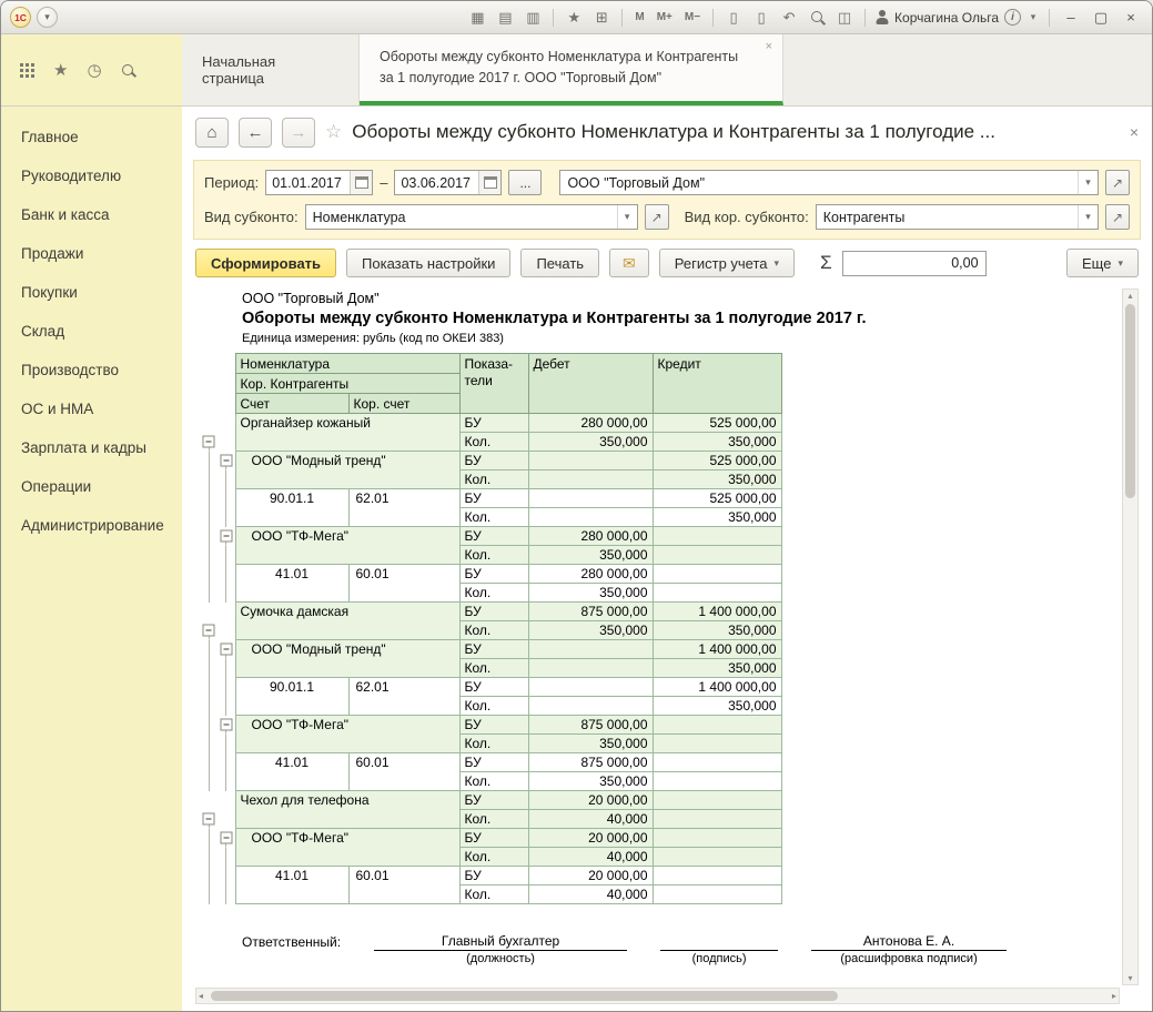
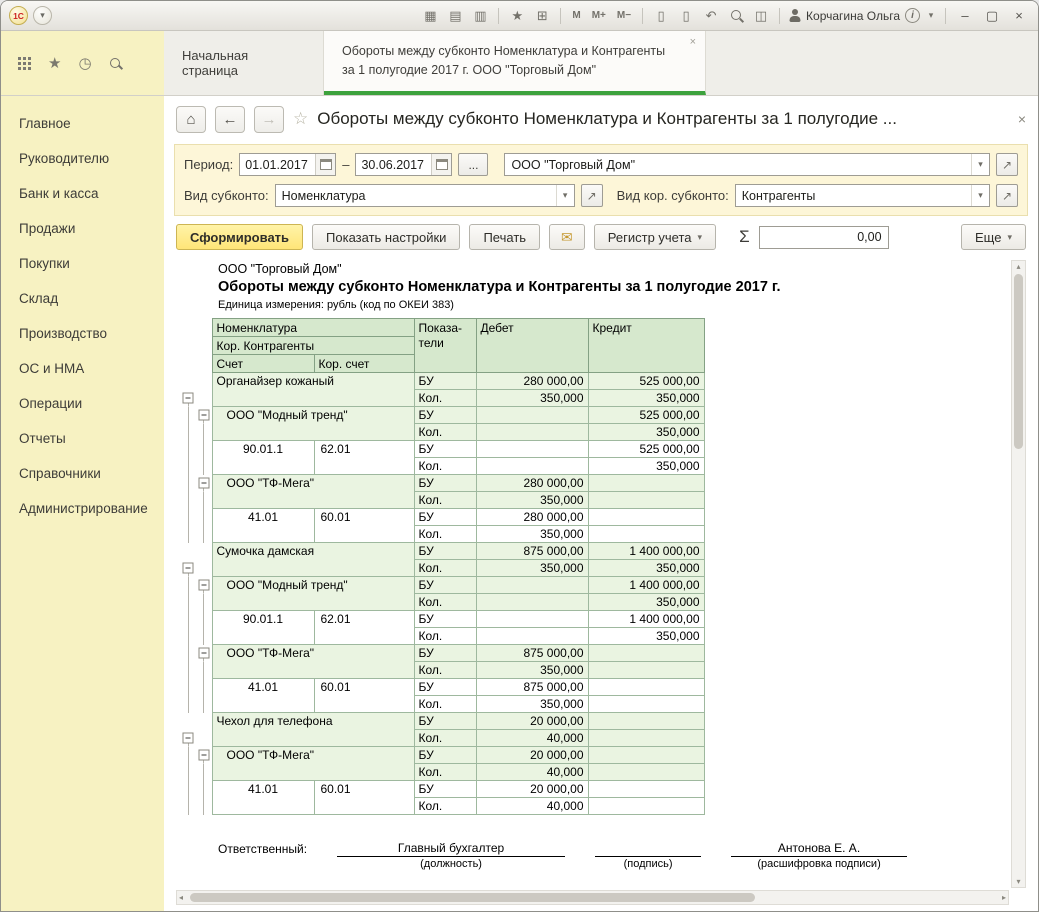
  1С
  ▾
  ▦
  ▤
  ▥
  ★
  ⊞
  M
  M+
  M−
  ▯
  ▯
  ↶
  ◫
  Корчагина Ольга
  i
  ▾
  –
  ▢
  ×
  ★
  ◷
  Начальная страница
  Обороты между субконто Номенклатура и Контрагенты
  за 1 полугодие 2017 г. ООО "Торговый Дом"
  ×
  Главное
  Руководителю
  Банк и касса
  Продажи
  Покупки
  Склад
  Производство
  ОС и НМА
- Зарплата и кадры
  Операции
+ Отчеты
+ Справочники
  Администрирование
  ⌂
  ←
  →
  ☆
  Обороты между субконто Номенклатура и Контрагенты за 1 полугодие ...
  ×
  Период:
  01.01.2017
  –
- 03.06.2017
+ 30.06.2017
  ...
  ООО "Торговый Дом"
  ▾
  ↗
  Вид субконто:
  Номенклатура
  ▾
  ↗
  Вид кор. субконто:
  Контрагенты
  ▾
  ↗
  Сформировать
  Показать настройки
  Печать
  ✉
  Регистр учета
  ▾
  Σ
  0,00
  Еще
  ▾
  ООО "Торговый Дом"
  Обороты между субконто Номенклатура и Контрагенты за 1 полугодие 2017 г.
  Единица измерения: рубль (код по ОКЕИ 383)
  		Номенклатура	Показа- тели	Дебет	Кредит
  Кор. Контрагенты
  Счет	Кор. счет
  		Органайзер кожаный	БУ	280 000,00	525 000,00
  		Кол.	350,000	350,000
  		ООО "Модный тренд"	БУ		525 000,00
  		Кол.		350,000
  		90.01.1	62.01	БУ		525 000,00
  		Кол.		350,000
  		ООО "ТФ-Мега"	БУ	280 000,00
  		Кол.	350,000
  		41.01	60.01	БУ	280 000,00
  		Кол.	350,000
  		Сумочка дамская	БУ	875 000,00	1 400 000,00
  		Кол.	350,000	350,000
  		ООО "Модный тренд"	БУ		1 400 000,00
  		Кол.		350,000
  		90.01.1	62.01	БУ		1 400 000,00
  		Кол.		350,000
  		ООО "ТФ-Мега"	БУ	875 000,00
  		Кол.	350,000
  		41.01	60.01	БУ	875 000,00
  		Кол.	350,000
  		Чехол для телефона	БУ	20 000,00
  		Кол.	40,000
  		ООО "ТФ-Мега"	БУ	20 000,00
  		Кол.	40,000
  		41.01	60.01	БУ	20 000,00
  		Кол.	40,000
  Ответственный:
  Главный бухгалтер
  (должность)
  (подпись)
  Антонова Е. А.
  (расшифровка подписи)
  ▴
  ▾
  ◂
  ▸
